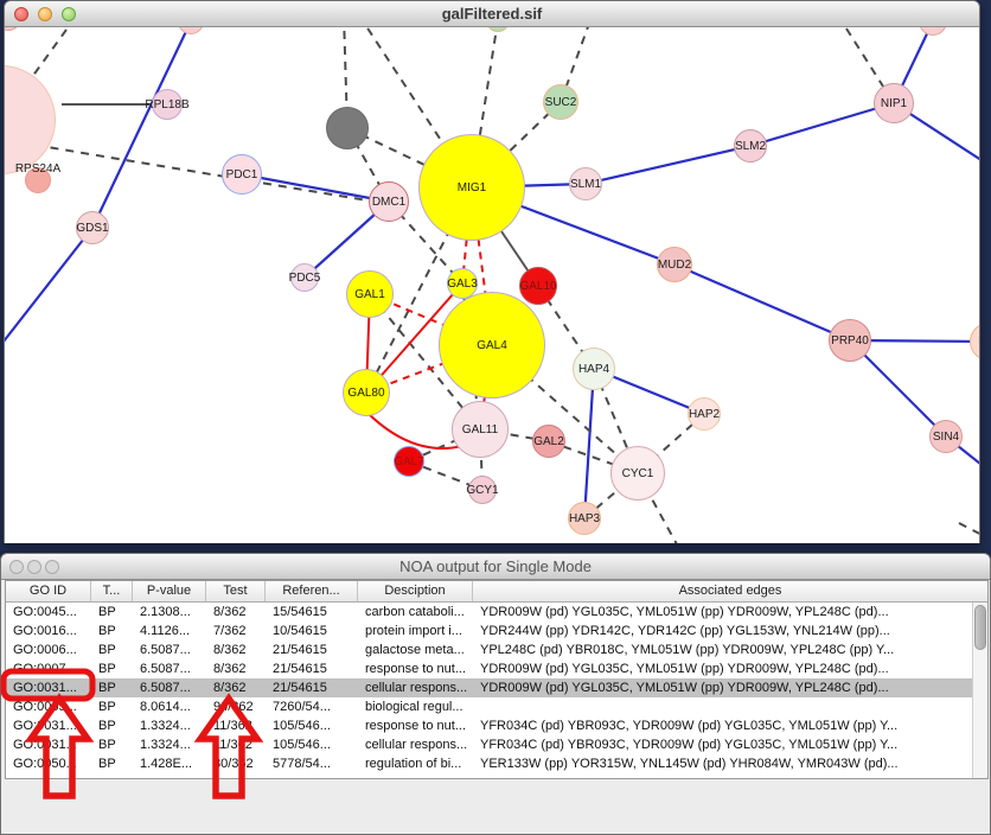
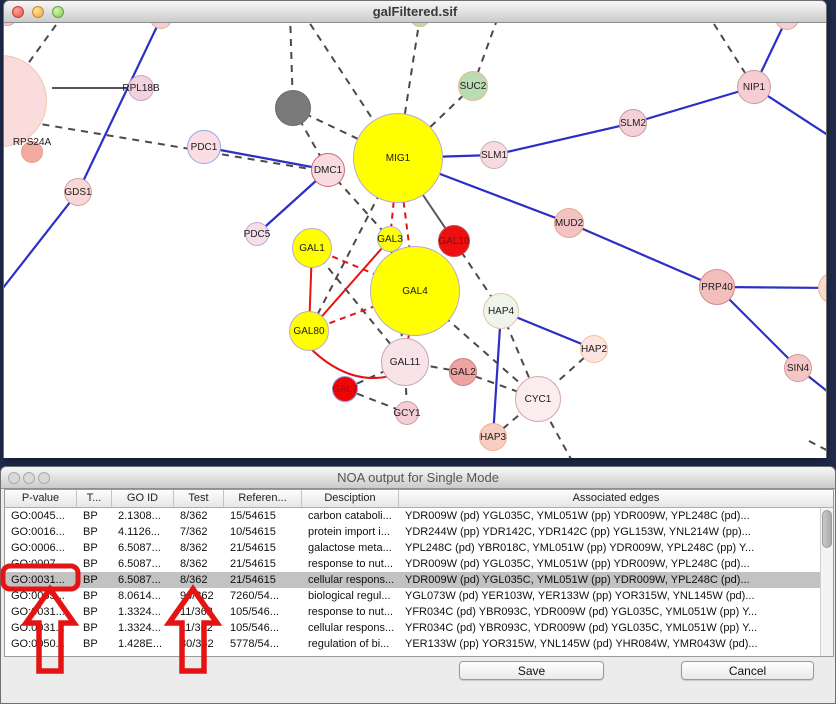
  galFiltered.sif
  RPL18B
  RPS24A
  GDS1
  PDC1
  DMC1
  MIG1
  SUC2
  SLM1
  SLM2
  NIP1
  MUD2
  PRP40
  SIN4
  HAP2
  PDC5
  GAL1
  GAL3
  GAL10
  GAL4
  GAL80
  HAP4
  GAL11
  GAL2
  GAL7
  GCY1
  CYC1
  HAP3
  NOA output for Single Mode
- GO ID
+ P-value
  T...
- P-value
+ GO ID
  Test
  Referen...
  Desciption
  Associated edges
  GO:0045...
  BP
  2.1308...
  8/362
  15/54615
  carbon cataboli...
  YDR009W (pd) YGL035C, YML051W (pp) YDR009W, YPL248C (pd)...
  GO:0016...
  BP
  4.1126...
  7/362
  10/54615
  protein import i...
  YDR244W (pp) YDR142C, YDR142C (pp) YGL153W, YNL214W (pp)...
  GO:0006...
  BP
  6.5087...
  8/362
  21/54615
  galactose meta...
  YPL248C (pd) YBR018C, YML051W (pp) YDR009W, YPL248C (pp) Y...
  BP
  6.5087...
  8/362
  21/54615
  response to nut...
  YDR009W (pd) YGL035C, YML051W (pp) YDR009W, YPL248C (pd)...
  GO:0031...
  BP
  6.5087...
  8/362
  21/54615
  cellular respons...
  YDR009W (pd) YGL035C, YML051W (pp) YDR009W, YPL248C (pd)...
  GO:00..
  BP
  8.0614...
  7260/54...
  biological regul...
+ YGL073W (pd) YER103W, YER133W (pp) YOR315W, YNL145W (pd)...
  GO:031..
  BP
  1.3324...
  11/36
  105/546...
  response to nut...
  YFR034C (pd) YBR093C, YDR009W (pd) YGL035C, YML051W (pp) Y...
  GO:031.
  BP
  1.3324...
  105/546...
  cellular respons...
  YFR034C (pd) YBR093C, YDR009W (pd) YGL035C, YML051W (pp) Y...
  GO:050.
  BP
  1.428E...
  5778/54...
  regulation of bi...
  YER133W (pp) YOR315W, YNL145W (pd) YHR084W, YMR043W (pd)...
+ Save
+ Cancel
